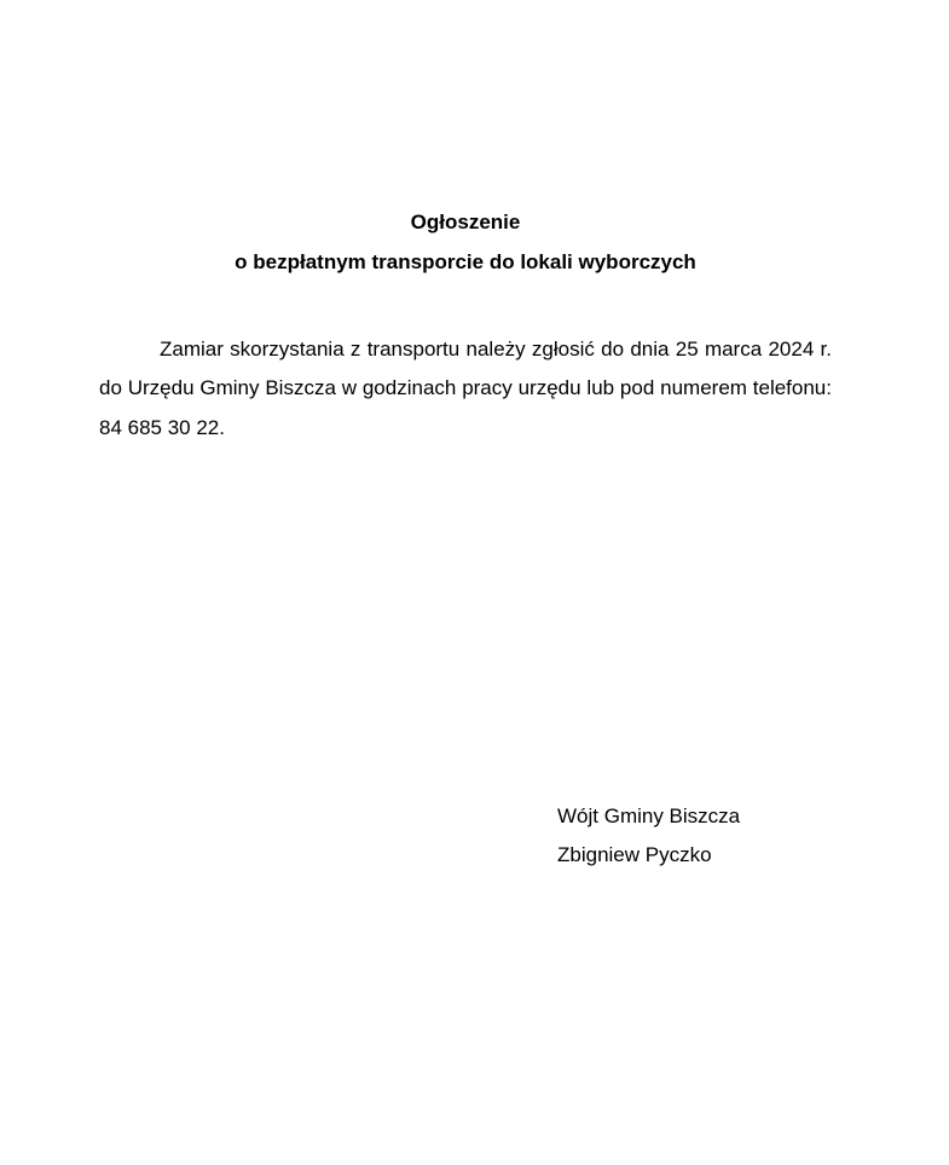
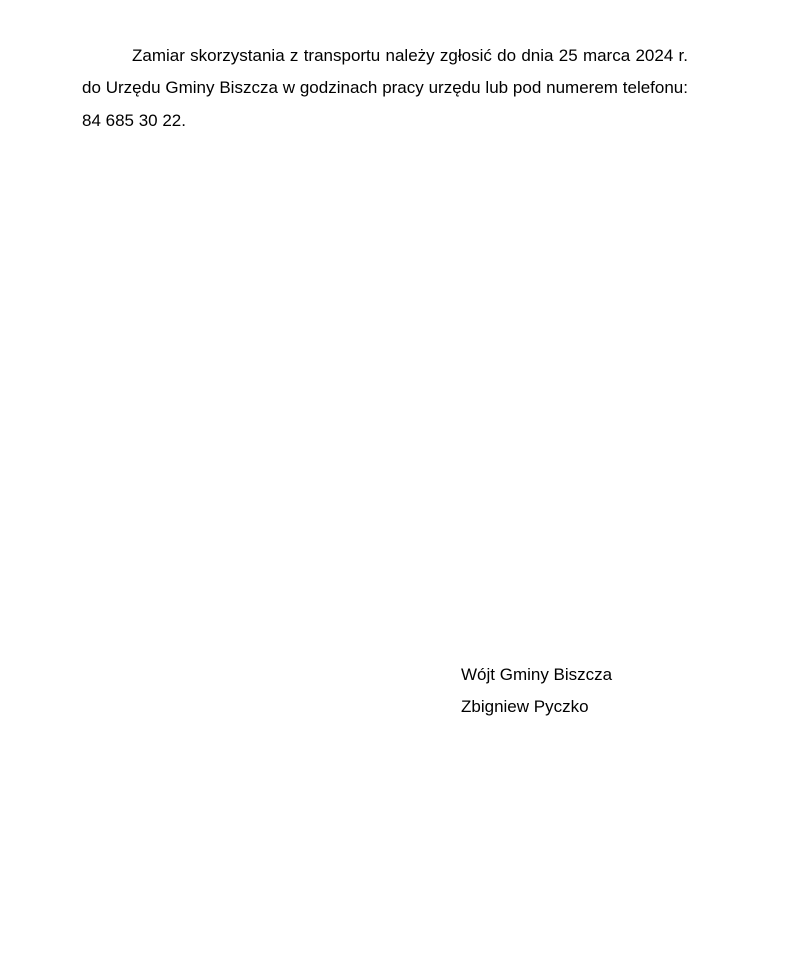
- Ogłoszenie
- o bezpłatnym transporcie do lokali wyborczych
  Zamiar skorzystania z transportu należy zgłosić do dnia 25 marca 2024 r. do Urzędu Gminy Biszcza w godzinach pracy urzędu lub pod numerem telefonu: 84 685 30 22.
  Wójt Gminy Biszcza
  Zbigniew Pyczko
